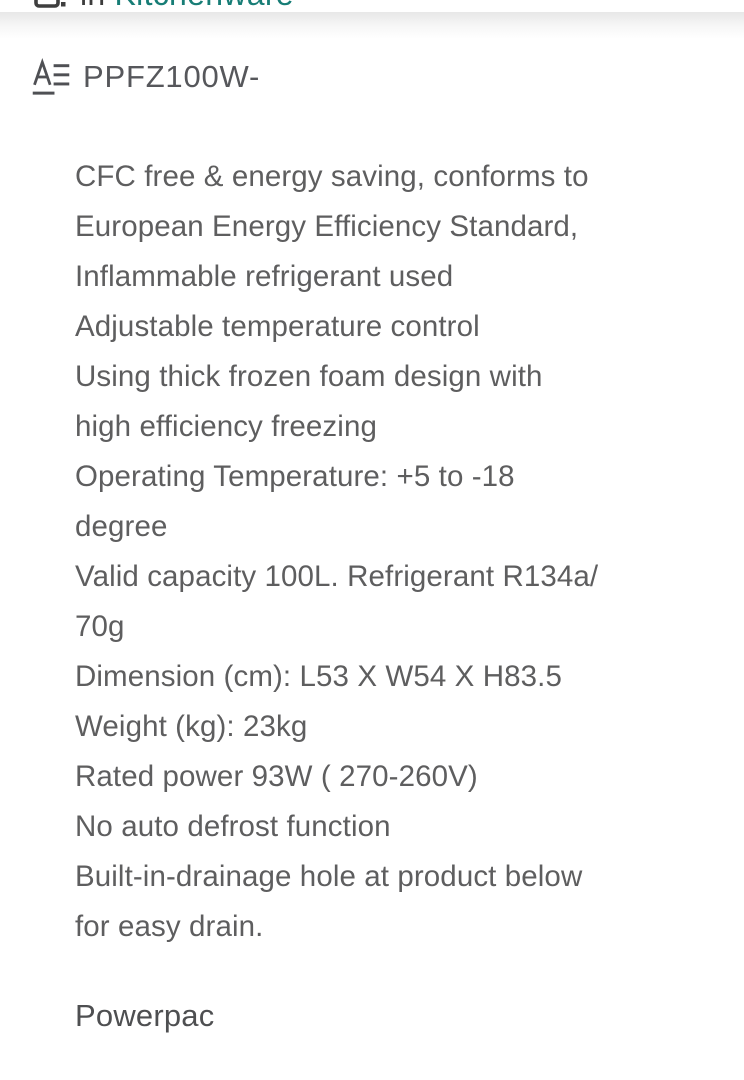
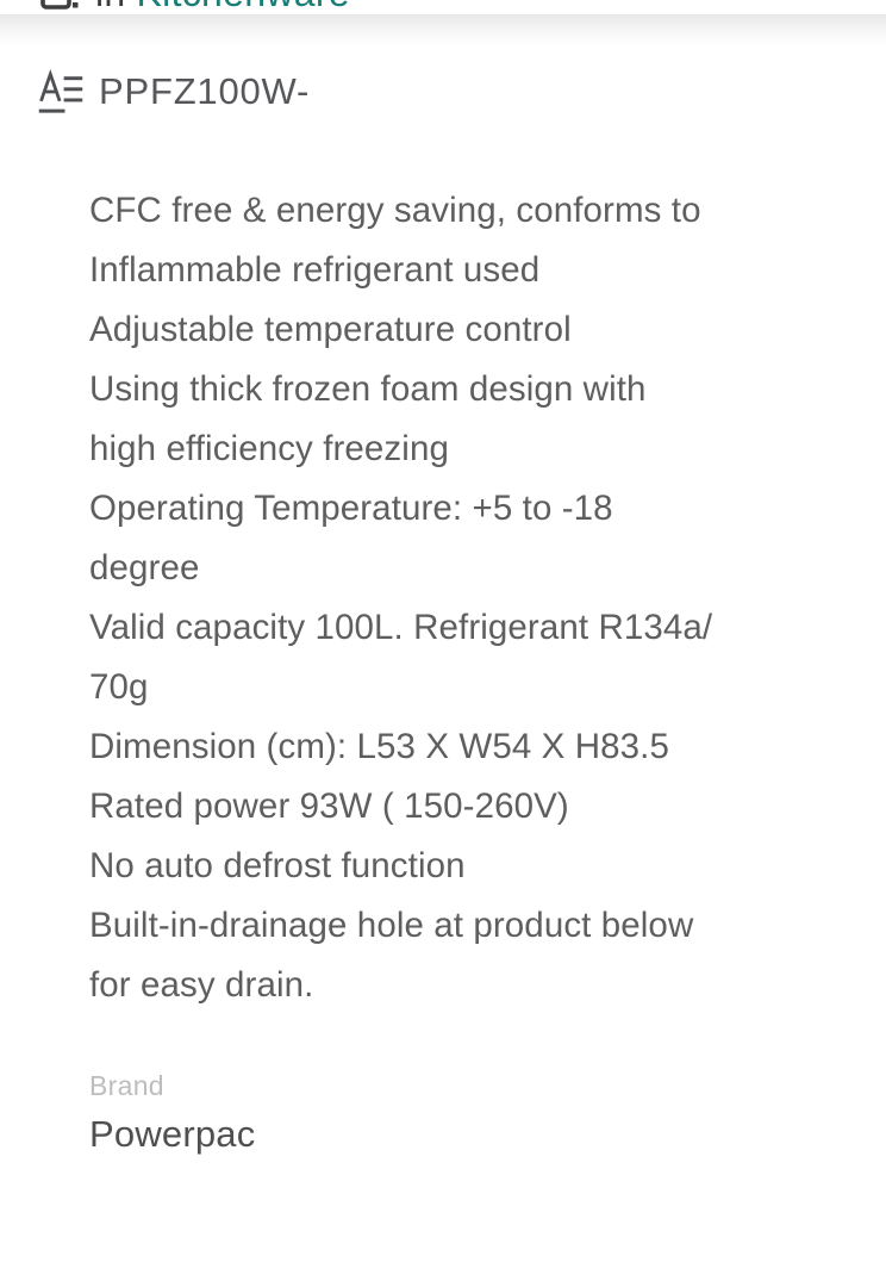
  PPFZ100W-
  CFC free & energy saving, conforms to
- European Energy Efficiency Standard,
  Inflammable refrigerant used
  Adjustable temperature control
  Using thick frozen foam design with
  high efficiency freezing
  Operating Temperature: +5 to -18
  degree
  Valid capacity 100L. Refrigerant R134a/
  70g
  Dimension (cm): L53 X W54 X H83.5
- Weight (kg): 23kg
- Rated power 93W ( 270-260V)
+ Rated power 93W ( 150-260V)
  No auto defrost function
  Built-in-drainage hole at product below
  for easy drain.
+ Brand
  Powerpac
